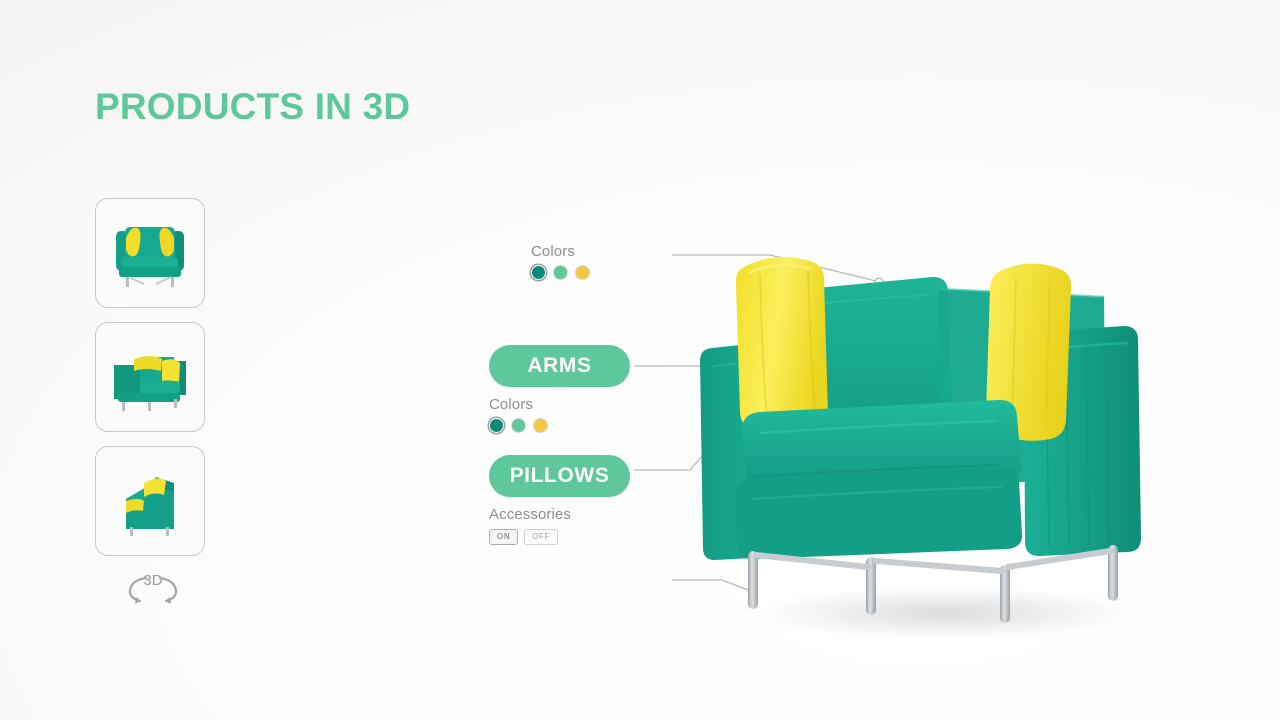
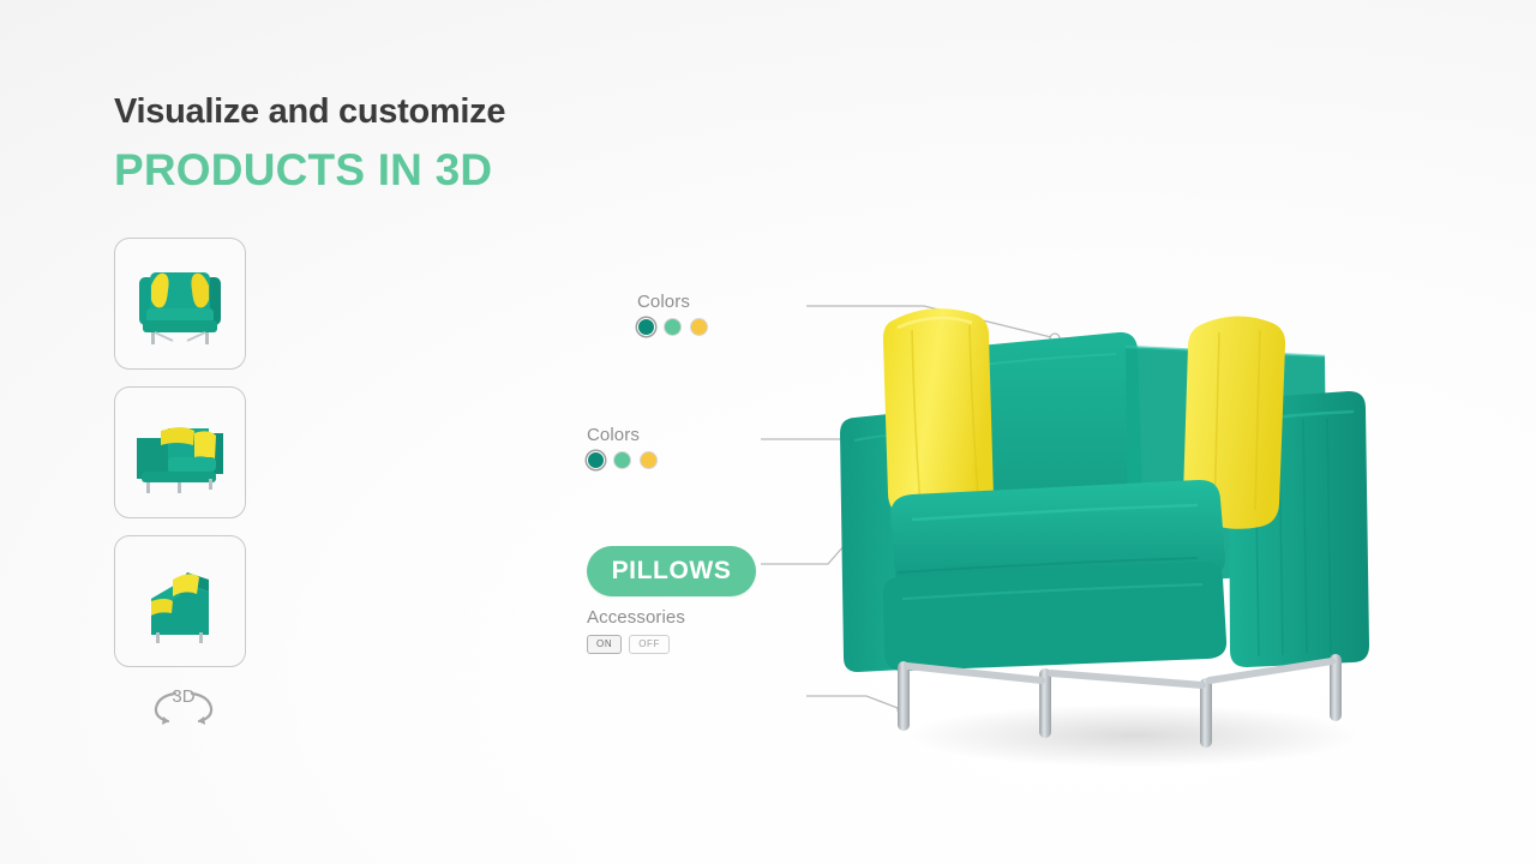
+ Visualize and customize
  PRODUCTS IN 3D
  3D
  Colors
- ARMS
  Colors
  PILLOWS
  Accessories
  ON
  OFF
